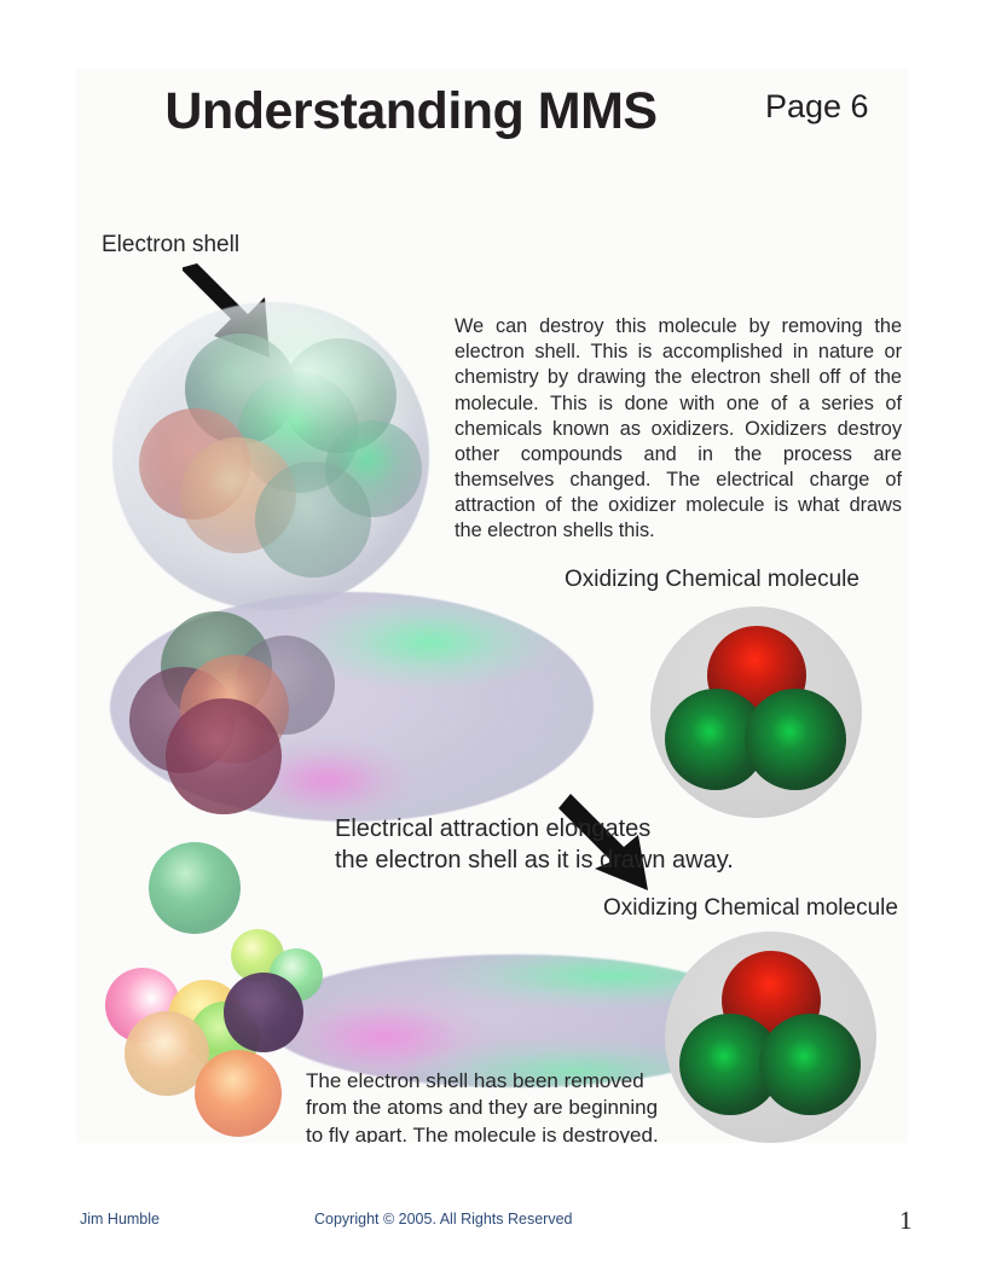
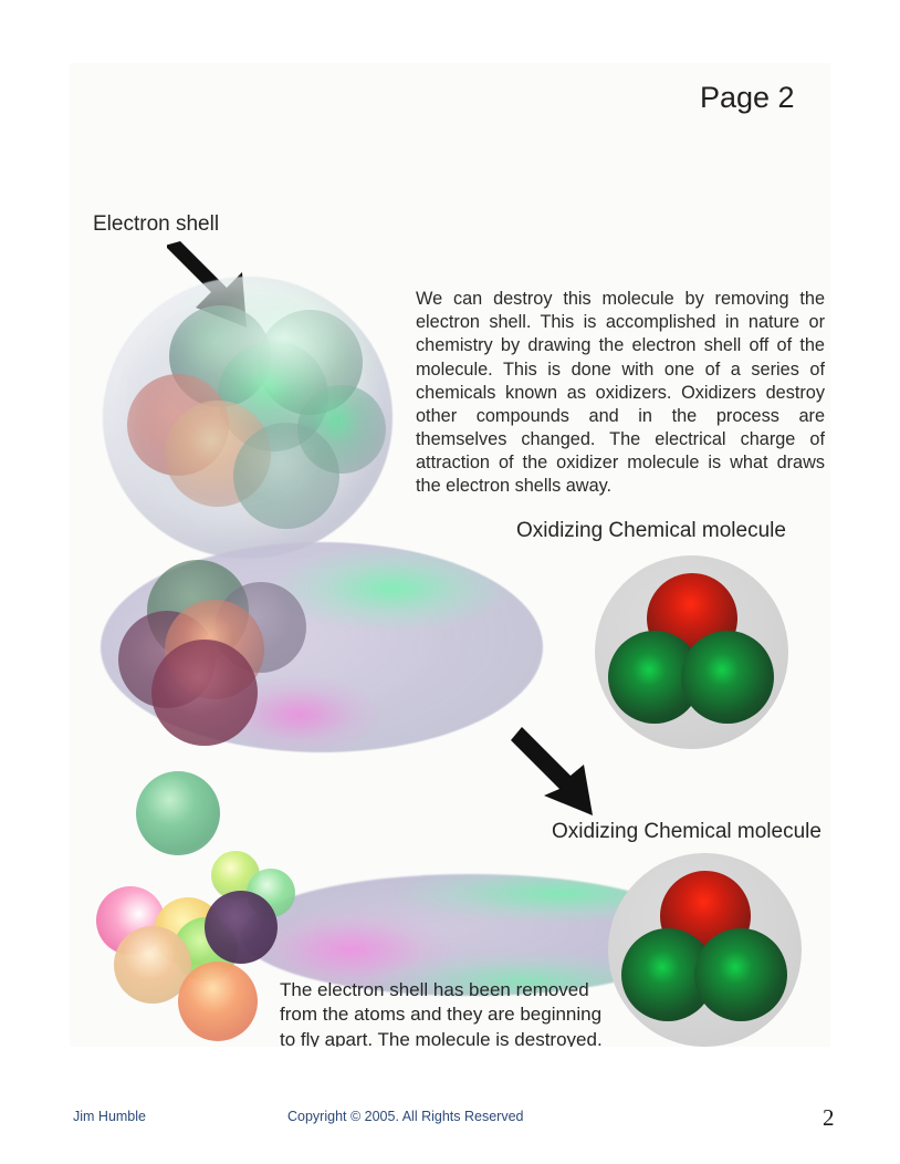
- Understanding MMS
- Page 6
+ Page 2
  Electron shell
- We can destroy this molecule by removing the electron shell. This is accomplished in nature or chemistry by drawing the electron shell off of the molecule. This is done with one of a series of chemicals known as oxidizers. Oxidizers destroy other compounds and in the process are themselves changed. The electrical charge of attraction of the oxidizer molecule is what draws the electron shells this.
+ We can destroy this molecule by removing the electron shell. This is accomplished in nature or chemistry by drawing the electron shell off of the molecule. This is done with one of a series of chemicals known as oxidizers. Oxidizers destroy other compounds and in the process are themselves changed. The electrical charge of attraction of the oxidizer molecule is what draws the electron shells away.
  Oxidizing Chemical molecule
- Electrical attraction elongates
- the electron shell as it is drawn away.
  Oxidizing Chemical molecule
  The electron shell has been removed
  from the atoms and they are beginning
  to fly apart. The molecule is destroyed.
  Jim Humble
  Copyright © 2005. All Rights Reserved
- 1
+ 2
